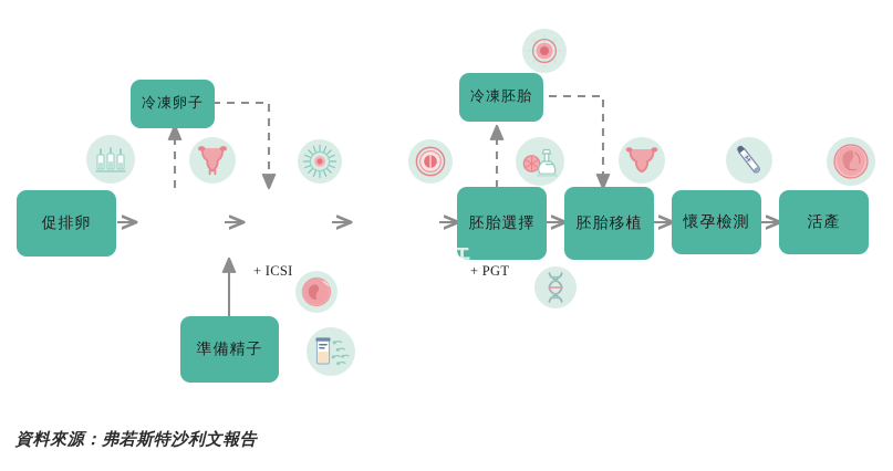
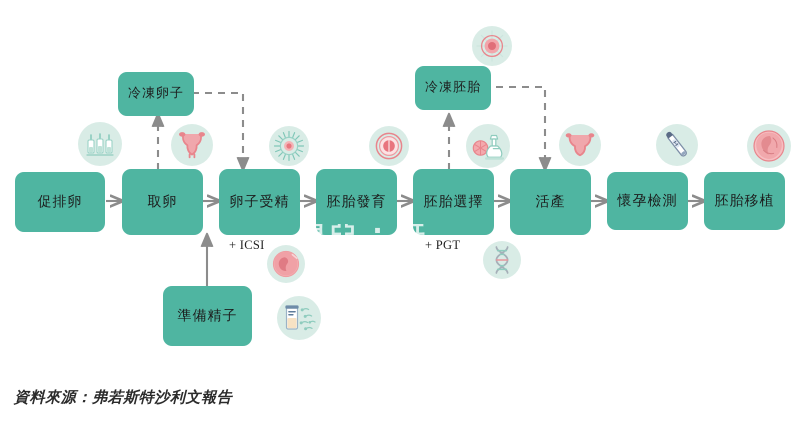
  促排卵
+ 取卵
+ 卵子受精
+ 胚胎發育
  胚胎選擇
- 胚胎移植
+ 活產
  懷孕檢測
- 活產
+ 胚胎移植
  冷凍卵子
  冷凍胚胎
  準備精子
  + ICSI
  + PGT
  東亞 · 洪
  資料來源：弗若斯特沙利文報告
